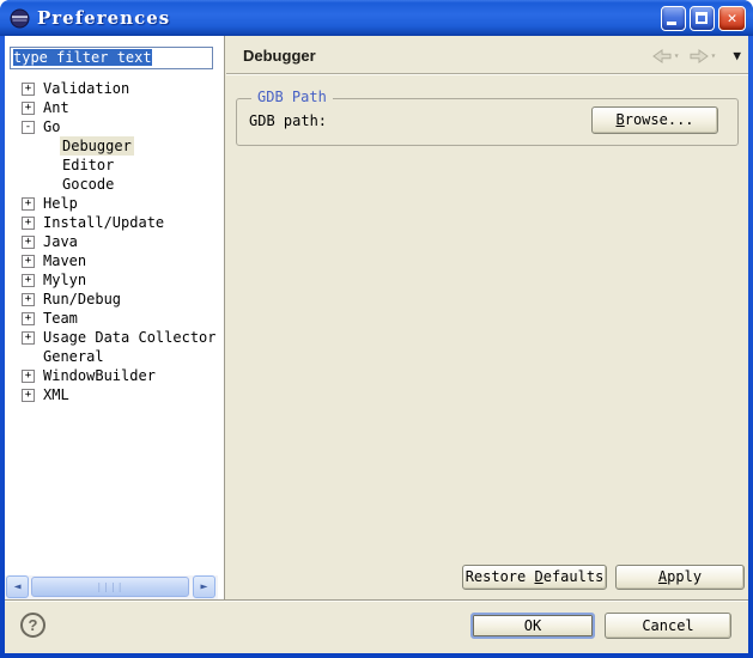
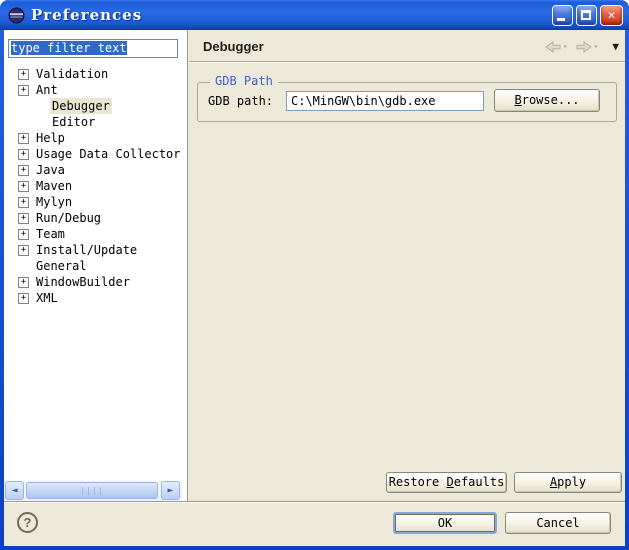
  Preferences
  ✕
  type filter text
  +
  Validation
  +
  Ant
- -
- Go
  Debugger
  Editor
- Gocode
  +
  Help
  +
- Install/Update
+ Usage Data Collector
  +
  Java
  +
  Maven
  +
  Mylyn
  +
  Run/Debug
  +
  Team
  +
- Usage Data Collector
+ Install/Update
  General
  +
  WindowBuilder
  +
  XML
  ◄
  ||||
  ►
  Debugger
  ▾
  ▾
  ▼
  GDB Path
  GDB path:
+ C:\MinGW\bin\gdb.exe
  Browse...
  Restore Defaults
  Apply
  ?
  OK
  Cancel
